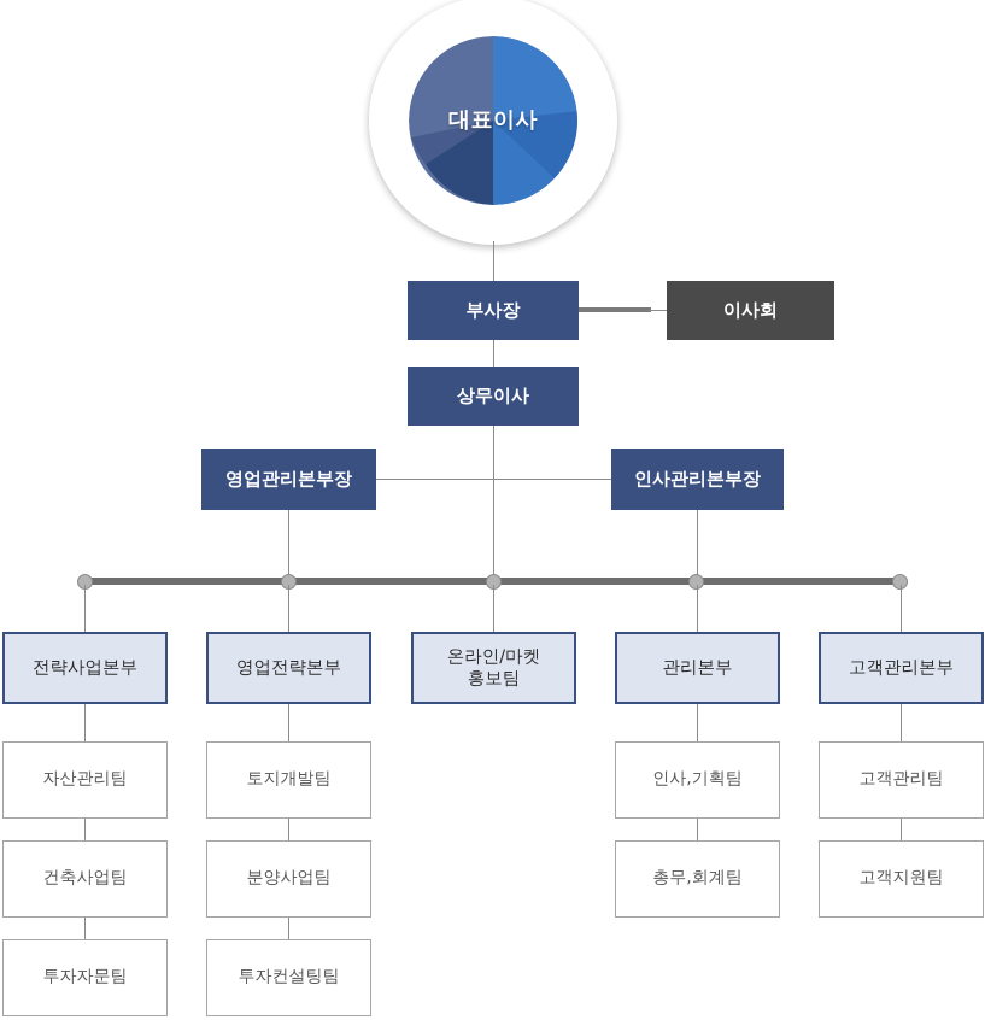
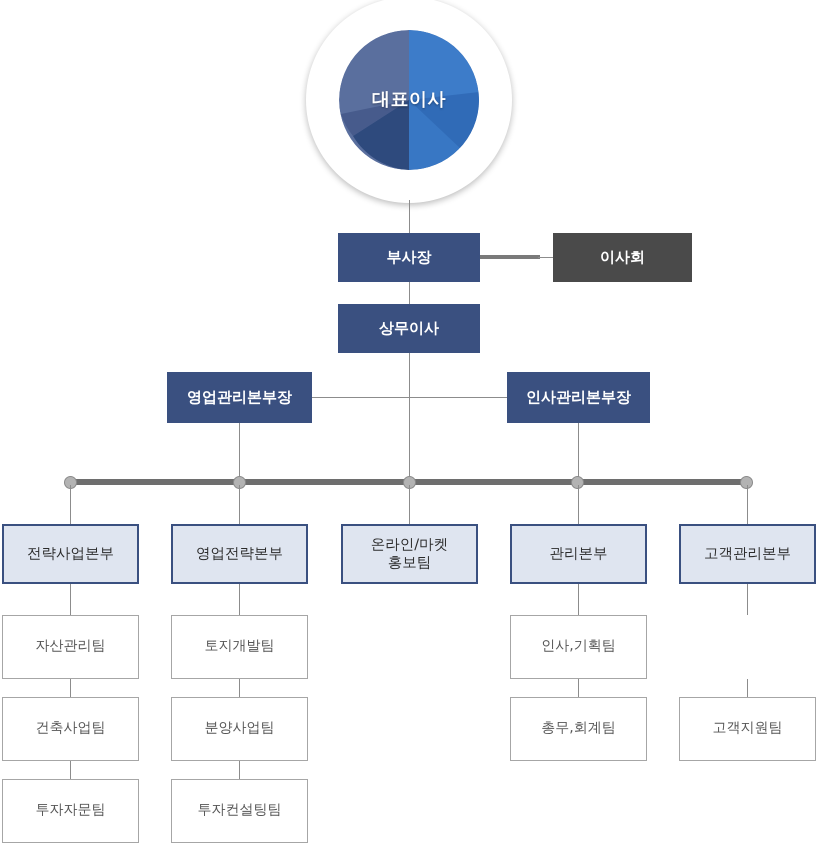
  대표이사
  부사장
  이사회
  상무이사
  영업관리본부장
  인사관리본부장
  전략사업본부
  영업전략본부
  온라인/마켓
  홍보팀
  관리본부
  고객관리본부
  자산관리팀
  건축사업팀
  투자자문팀
  토지개발팀
  분양사업팀
  투자컨설팅팀
  인사,기획팀
  총무,회계팀
- 고객관리팀
  고객지원팀
